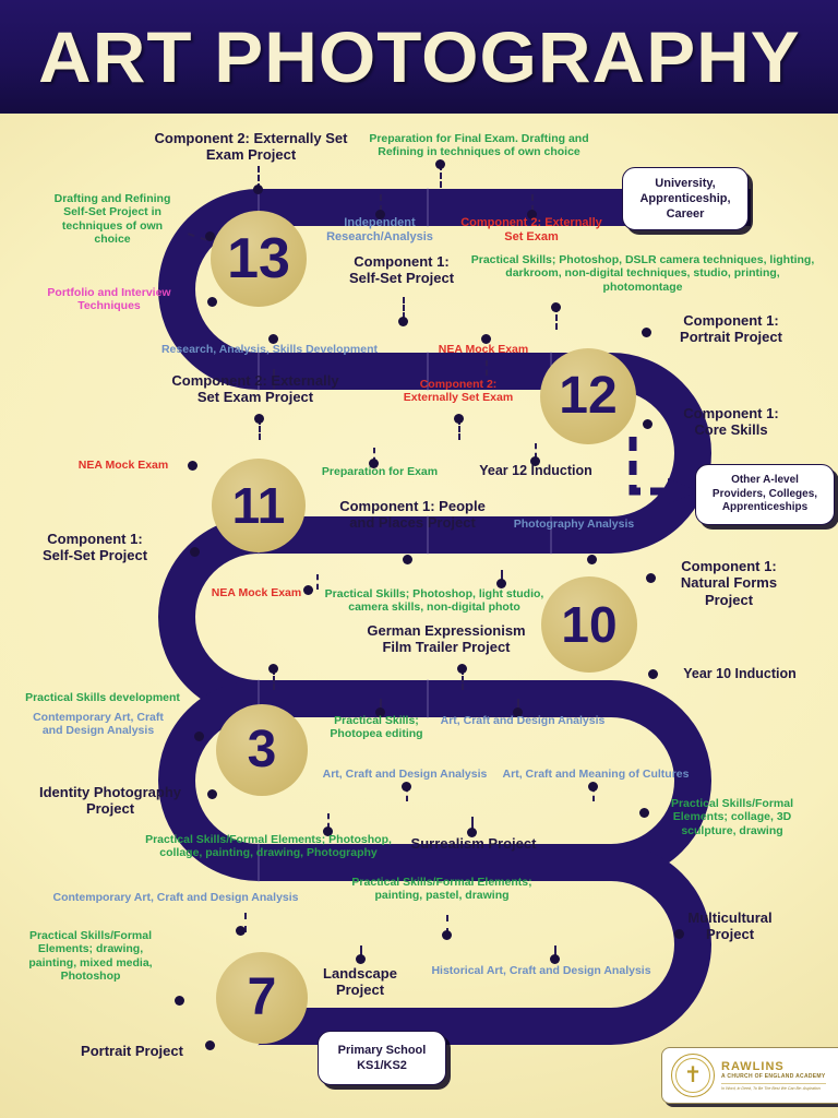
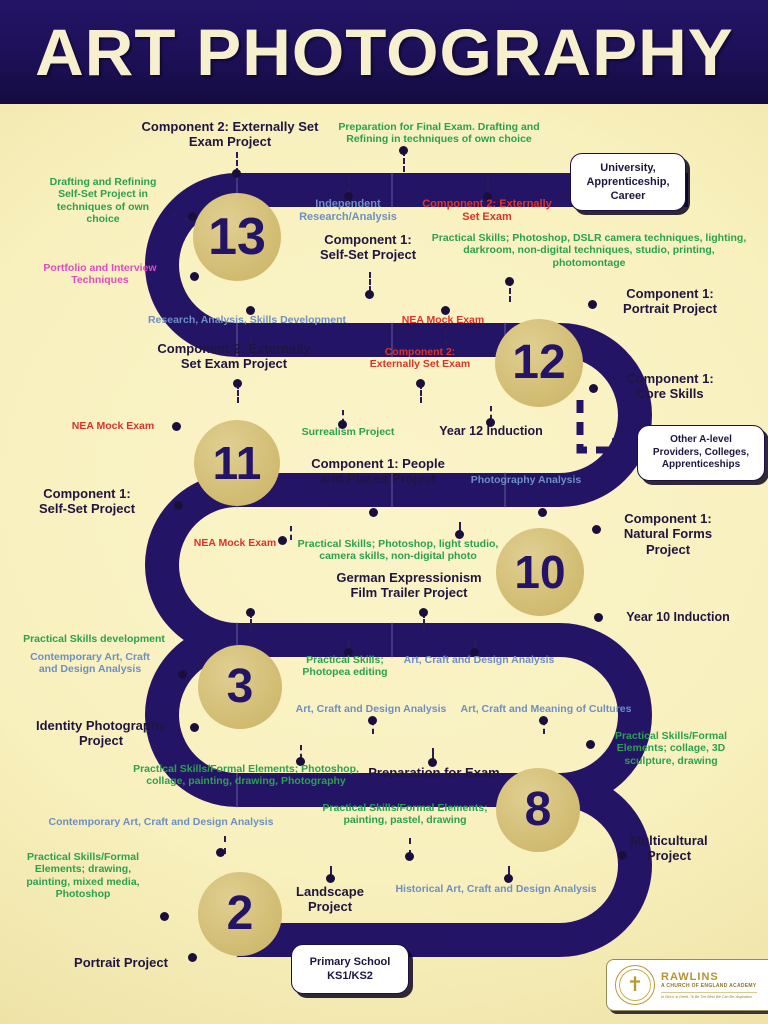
  ART PHOTOGRAPHY
  13
  12
  11
  10
  3
+ 8
- 7
+ 2
  University,
  Apprenticeship,
  Career
  Other A-level
  Providers, Colleges,
  Apprenticeships
  Primary School
  KS1/KS2
  ✝
  RAWLINS
  Component 2: Externally Set
  Exam Project
  Preparation for Final Exam. Drafting and
  Refining in techniques of own choice
  Drafting and Refining
  Self-Set Project in
  techniques of own
  choice
  Independent
  Research/Analysis
  Component 2: Externally
  Set Exam
  Component 1:
  Self-Set Project
  Practical Skills; Photoshop, DSLR camera techniques, lighting,
  darkroom, non-digital techniques, studio, printing,
  photomontage
  Portfolio and Interview
  Techniques
  Research, Analysis, Skills Development
  NEA Mock Exam
  Component 1:
  Portrait Project
  Component 2: Externally
  Set Exam Project
  Component 2:
  Externally Set Exam
  Component 1:
  Core Skills
  NEA Mock Exam
- Preparation for Exam
+ Surrealism Project
  Year 12 Induction
  Component 1:
  Self-Set Project
  Component 1: People
  and Places Project
  Photography Analysis
  Component 1:
  Natural Forms
  Project
  NEA Mock Exam
  Practical Skills; Photoshop, light studio,
  camera skills, non-digital photo
  German Expressionism
  Film Trailer Project
  Year 10 Induction
  Practical Skills development
  Contemporary Art, Craft
  and Design Analysis
  Practical Skills;
  Photopea editing
  Art, Craft and Design Analysis
  Identity Photography
  Project
  Art, Craft and Design Analysis
  Art, Craft and Meaning of Cultures
  Practical Skills/Formal
  Elements; collage, 3D
  sculpture, drawing
  Practical Skills/Formal Elements; Photoshop,
  collage, painting, drawing, Photography
- Surrealism Project
+ Preparation for Exam
  Practical Skills/Formal Elements;
  painting, pastel, drawing
  Contemporary Art, Craft and Design Analysis
  Multicultural
  Project
  Practical Skills/Formal
  Elements; drawing,
  painting, mixed media,
  Photoshop
  Landscape
  Project
  Historical Art, Craft and Design Analysis
  Portrait Project
